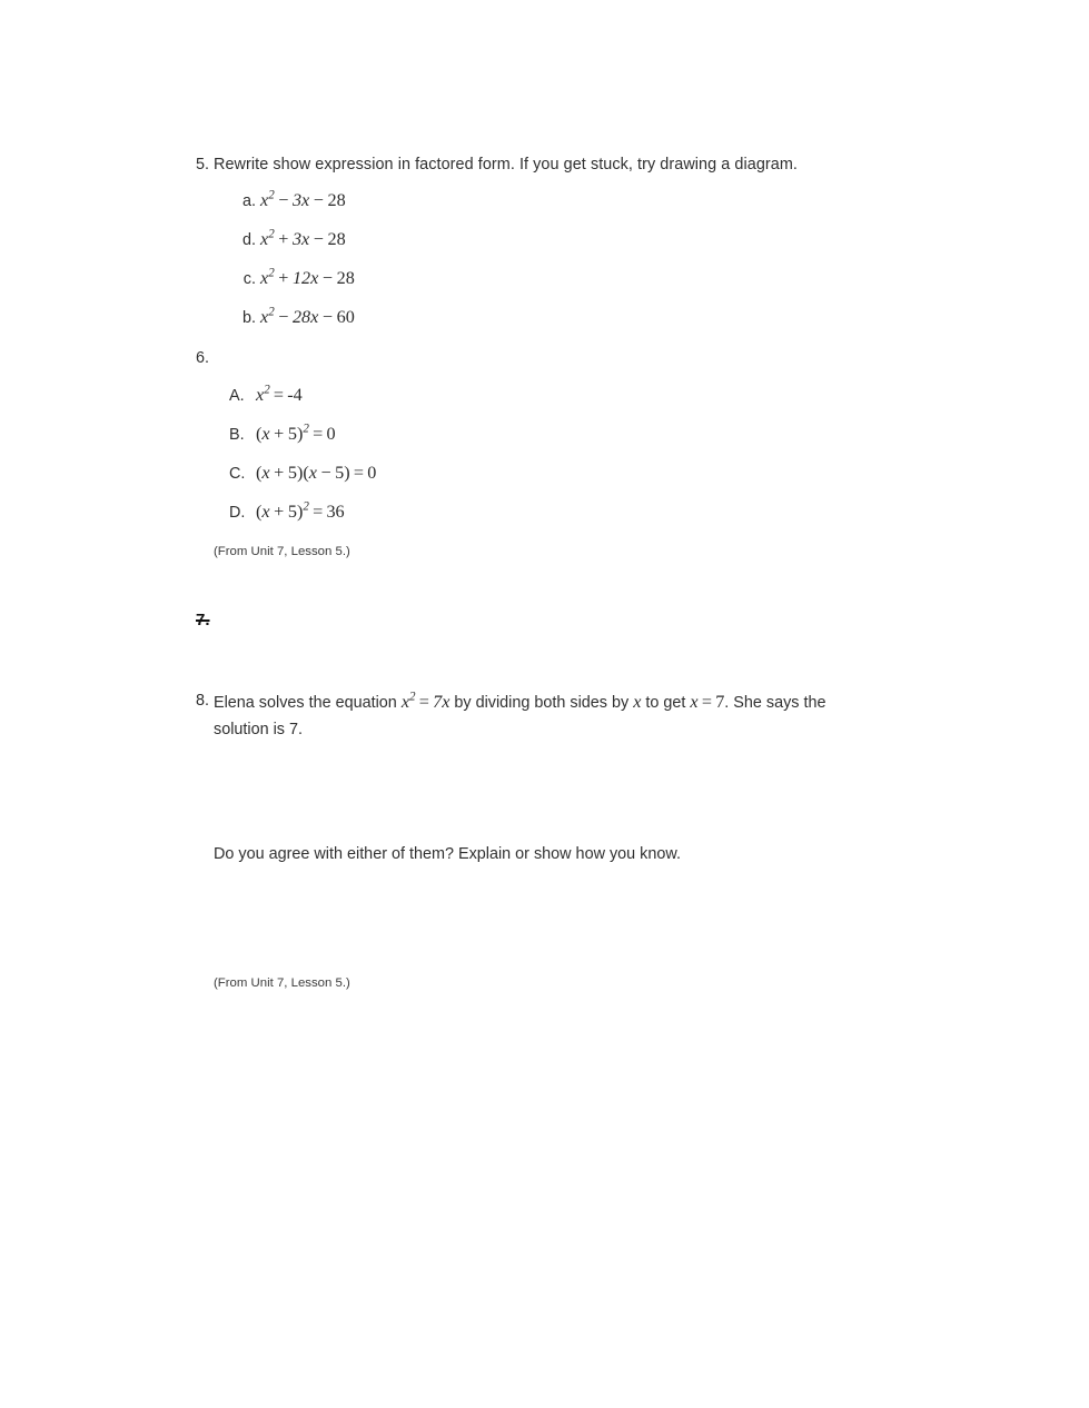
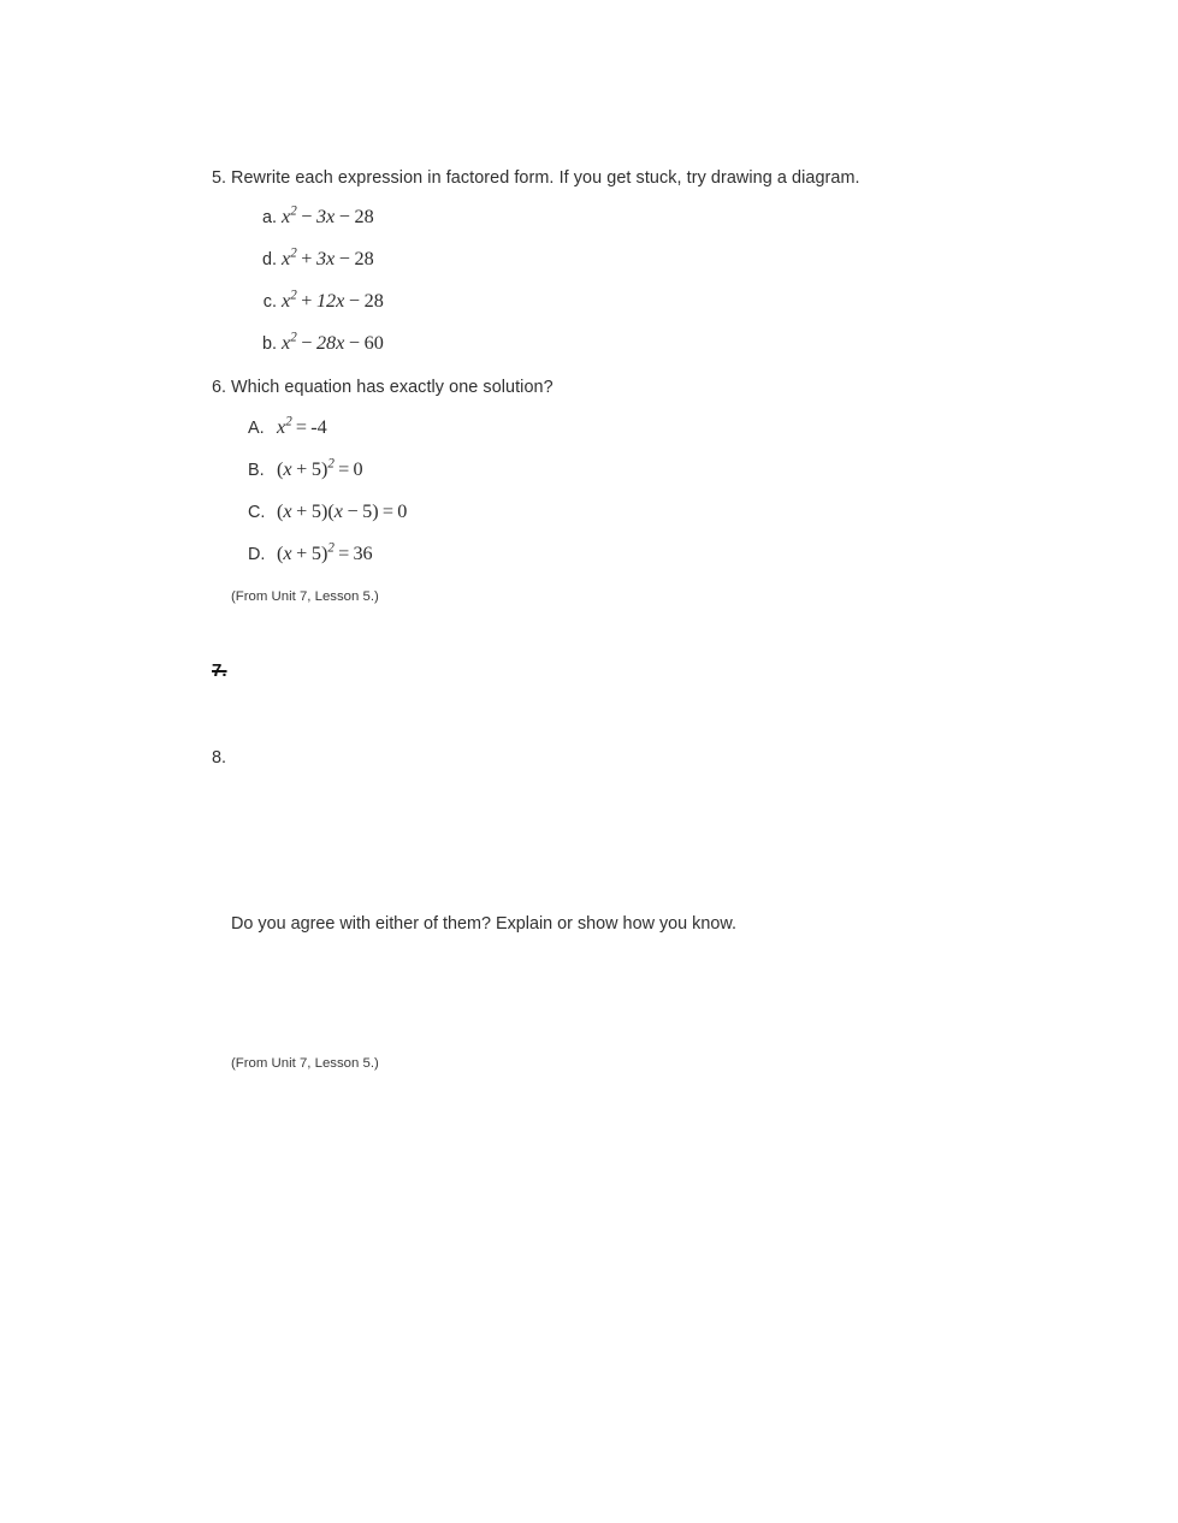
  5.
- Rewrite show expression in factored form. If you get stuck, try drawing a diagram.
+ Rewrite each expression in factored form. If you get stuck, try drawing a diagram.
  a. x2 − 3x − 28
  d. x2 + 3x − 28
  c. x2 + 12x − 28
  b. x2 − 28x − 60
  6.
+ Which equation has exactly one solution?
  A. x2 = -4
  B. (x + 5)2 = 0
  C. (x + 5)(x − 5) = 0
  D. (x + 5)2 = 36
  (From Unit 7, Lesson 5.)
  7.
  8.
- Elena solves the equation x2 = 7x by dividing both sides by x to get x = 7. She says the solution is 7.
  Do you agree with either of them? Explain or show how you know.
  (From Unit 7, Lesson 5.)
